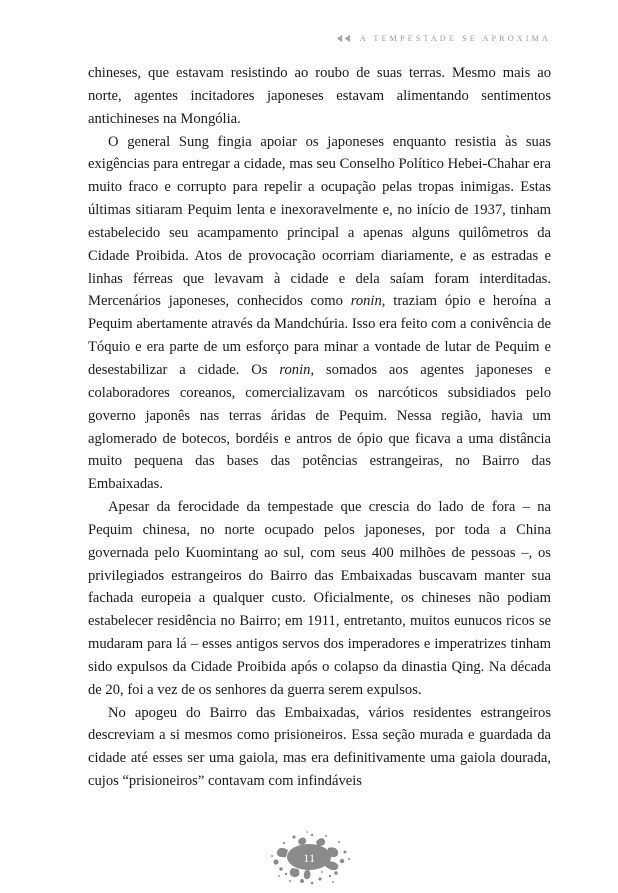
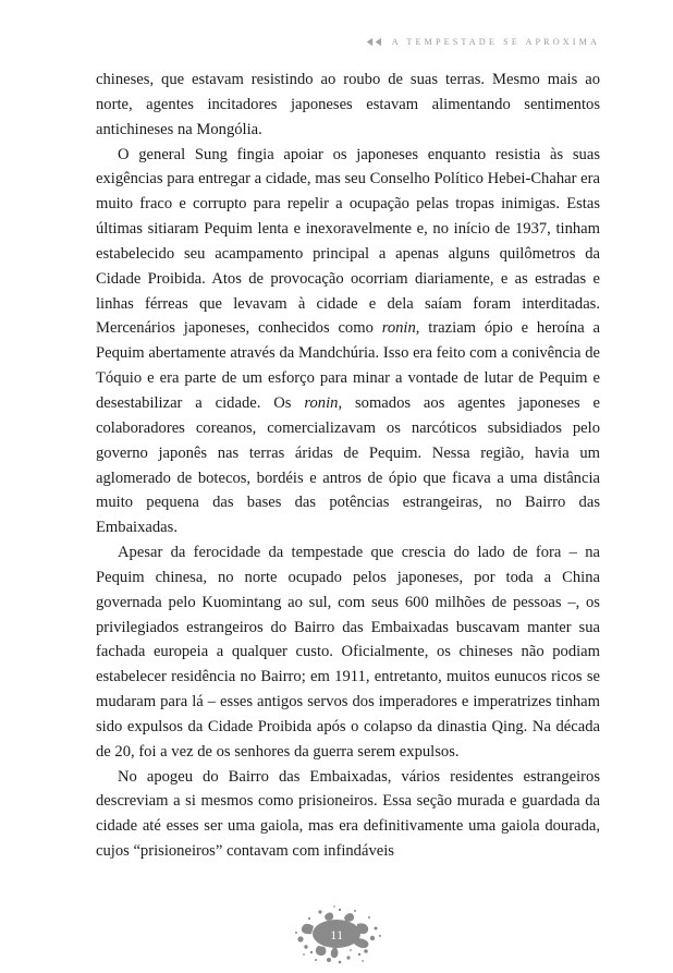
  ◄◄
  A TEMPESTADE SE APROXIMA
  chineses, que estavam resistindo ao roubo de suas terras. Mesmo mais ao norte, agentes incitadores japoneses estavam alimentando sentimentos antichineses na Mongólia.
  O general Sung fingia apoiar os japoneses enquanto resistia às suas exigências para entregar a cidade, mas seu Conselho Político Hebei-Chahar era muito fraco e corrupto para repelir a ocupação pelas tropas inimigas. Estas últimas sitiaram Pequim lenta e inexoravelmente e, no início de 1937, tinham estabelecido seu acampamento principal a apenas alguns quilômetros da Cidade Proibida. Atos de provocação ocorriam diariamente, e as estradas e linhas férreas que levavam à cidade e dela saíam foram interditadas. Mercenários japoneses, conhecidos como ronin, traziam ópio e heroína a Pequim abertamente através da Mandchúria. Isso era feito com a conivência de Tóquio e era parte de um esforço para minar a vontade de lutar de Pequim e desestabilizar a cidade. Os ronin, somados aos agentes japoneses e colaboradores coreanos, comercializavam os narcóticos subsidiados pelo governo japonês nas terras áridas de Pequim. Nessa região, havia um aglomerado de botecos, bordéis e antros de ópio que ficava a uma distância muito pequena das bases das potências estrangeiras, no Bairro das Embaixadas.
- Apesar da ferocidade da tempestade que crescia do lado de fora – na Pequim chinesa, no norte ocupado pelos japoneses, por toda a China governada pelo Kuomintang ao sul, com seus 400 milhões de pessoas –, os privilegiados estrangeiros do Bairro das Embaixadas buscavam manter sua fachada europeia a qualquer custo. Oficialmente, os chineses não podiam estabelecer residência no Bairro; em 1911, entretanto, muitos eunucos ricos se mudaram para lá – esses antigos servos dos imperadores e imperatrizes tinham sido expulsos da Cidade Proibida após o colapso da dinastia Qing. Na década de 20, foi a vez de os senhores da guerra serem expulsos.
+ Apesar da ferocidade da tempestade que crescia do lado de fora – na Pequim chinesa, no norte ocupado pelos japoneses, por toda a China governada pelo Kuomintang ao sul, com seus 600 milhões de pessoas –, os privilegiados estrangeiros do Bairro das Embaixadas buscavam manter sua fachada europeia a qualquer custo. Oficialmente, os chineses não podiam estabelecer residência no Bairro; em 1911, entretanto, muitos eunucos ricos se mudaram para lá – esses antigos servos dos imperadores e imperatrizes tinham sido expulsos da Cidade Proibida após o colapso da dinastia Qing. Na década de 20, foi a vez de os senhores da guerra serem expulsos.
  No apogeu do Bairro das Embaixadas, vários residentes estrangeiros descreviam a si mesmos como prisioneiros. Essa seção murada e guardada da cidade até esses ser uma gaiola, mas era definitivamente uma gaiola dourada, cujos “prisioneiros” contavam com infindáveis
  11
